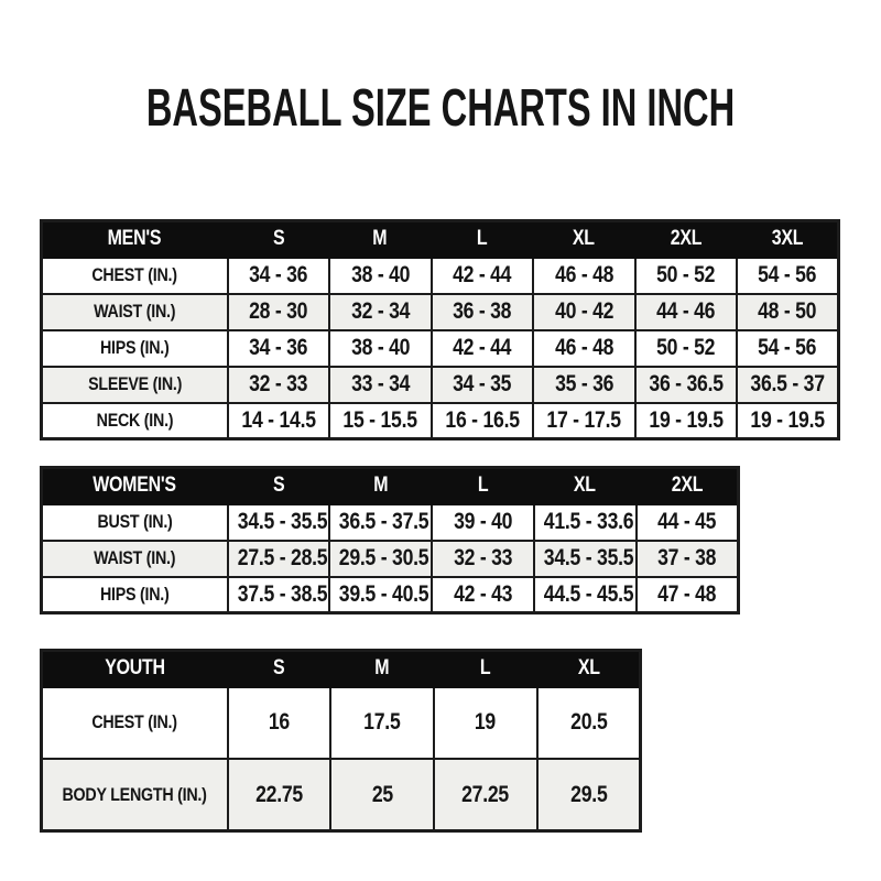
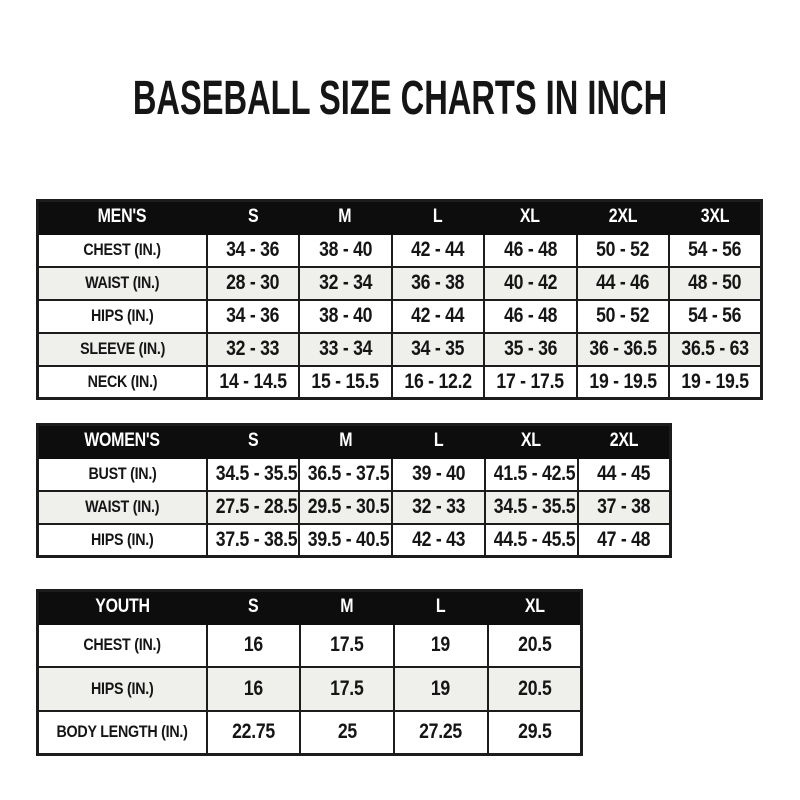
  BASEBALL SIZE CHARTS IN INCH
  MEN'S	S	M	L	XL	2XL	3XL
  CHEST (IN.)	34 - 36	38 - 40	42 - 44	46 - 48	50 - 52	54 - 56
  WAIST (IN.)	28 - 30	32 - 34	36 - 38	40 - 42	44 - 46	48 - 50
  HIPS (IN.)	34 - 36	38 - 40	42 - 44	46 - 48	50 - 52	54 - 56
- SLEEVE (IN.)	32 - 33	33 - 34	34 - 35	35 - 36	36 - 36.5	36.5 - 37
+ SLEEVE (IN.)	32 - 33	33 - 34	34 - 35	35 - 36	36 - 36.5	36.5 - 63
- NECK (IN.)	14 - 14.5	15 - 15.5	16 - 16.5	17 - 17.5	19 - 19.5	19 - 19.5
+ NECK (IN.)	14 - 14.5	15 - 15.5	16 - 12.2	17 - 17.5	19 - 19.5	19 - 19.5
  WOMEN'S	S	M	L	XL	2XL
- BUST (IN.)	34.5 - 35.5	36.5 - 37.5	39 - 40	41.5 - 33.6	44 - 45
+ BUST (IN.)	34.5 - 35.5	36.5 - 37.5	39 - 40	41.5 - 42.5	44 - 45
  WAIST (IN.)	27.5 - 28.5	29.5 - 30.5	32 - 33	34.5 - 35.5	37 - 38
  HIPS (IN.)	37.5 - 38.5	39.5 - 40.5	42 - 43	44.5 - 45.5	47 - 48
  YOUTH	S	M	L	XL
  CHEST (IN.)	16	17.5	19	20.5
+ HIPS (IN.)	16	17.5	19	20.5
  BODY LENGTH (IN.)	22.75	25	27.25	29.5
